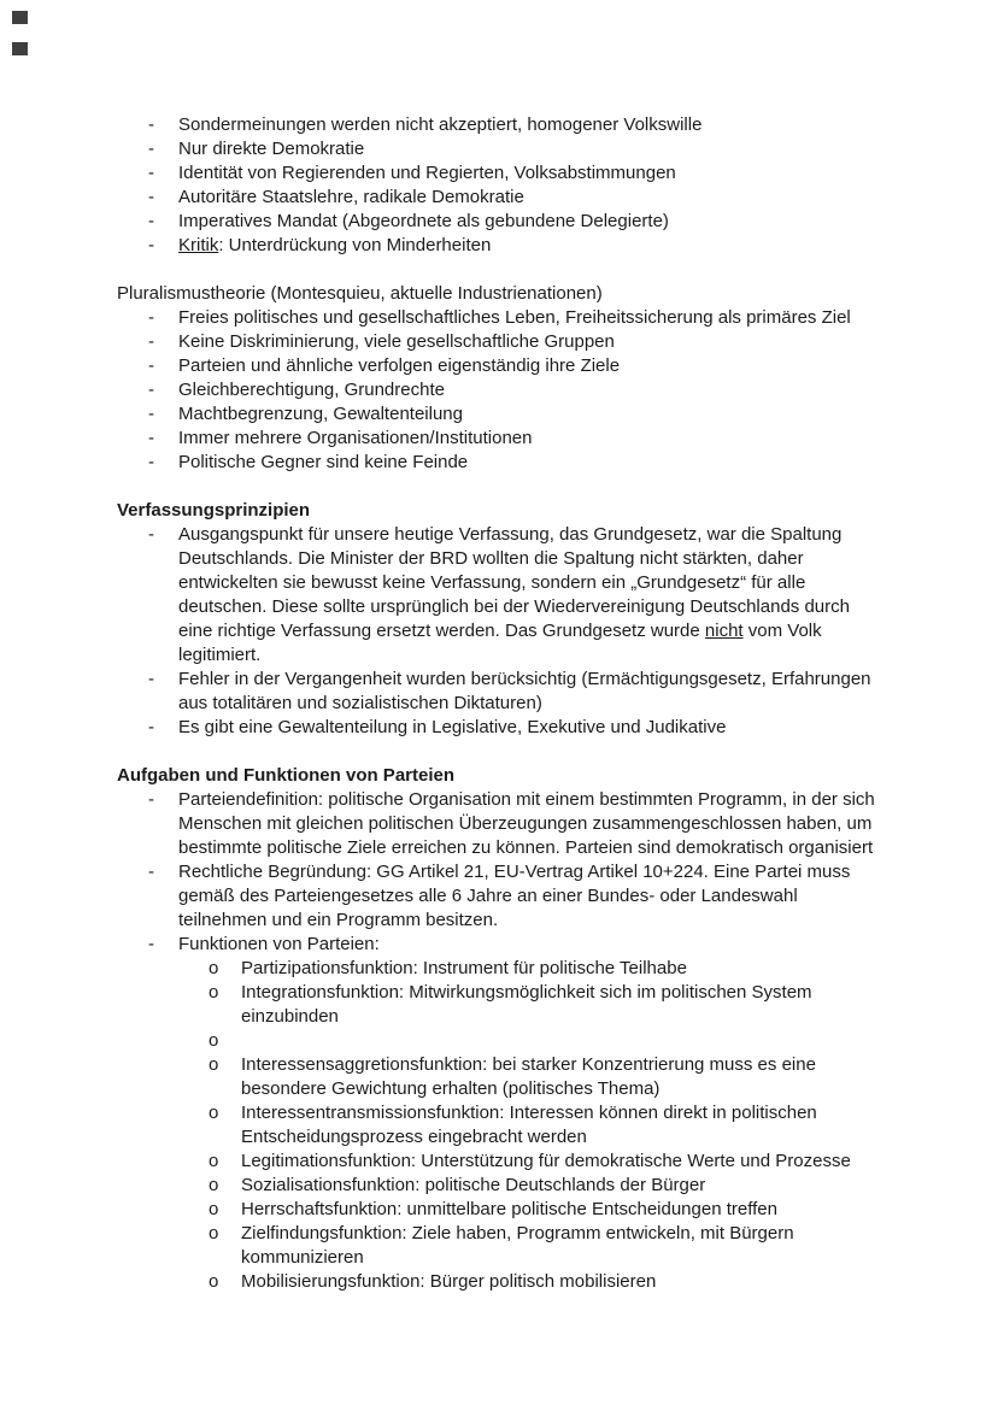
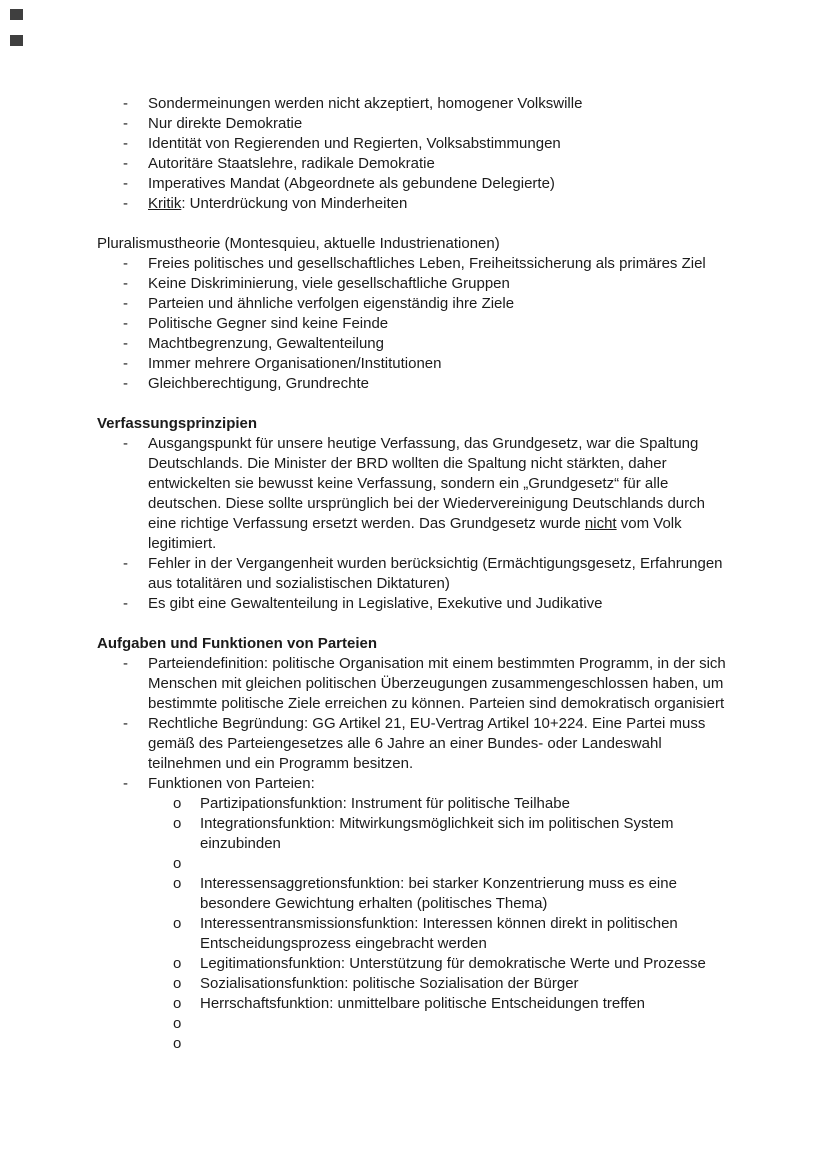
  -
  Sondermeinungen werden nicht akzeptiert, homogener Volkswille
  -
  Nur direkte Demokratie
  -
  Identität von Regierenden und Regierten, Volksabstimmungen
  -
  Autoritäre Staatslehre, radikale Demokratie
  -
  Imperatives Mandat (Abgeordnete als gebundene Delegierte)
  -
  Kritik: Unterdrückung von Minderheiten
  Pluralismustheorie (Montesquieu, aktuelle Industrienationen)
  -
  Freies politisches und gesellschaftliches Leben, Freiheitssicherung als primäres Ziel
  -
  Keine Diskriminierung, viele gesellschaftliche Gruppen
  -
  Parteien und ähnliche verfolgen eigenständig ihre Ziele
  -
- Gleichberechtigung, Grundrechte
+ Politische Gegner sind keine Feinde
  -
  Machtbegrenzung, Gewaltenteilung
  -
  Immer mehrere Organisationen/Institutionen
  -
- Politische Gegner sind keine Feinde
+ Gleichberechtigung, Grundrechte
  Verfassungsprinzipien
  -
  Ausgangspunkt für unsere heutige Verfassung, das Grundgesetz, war die Spaltung Deutschlands. Die Minister der BRD wollten die Spaltung nicht stärkten, daher entwickelten sie bewusst keine Verfassung, sondern ein „Grundgesetz“ für alle deutschen. Diese sollte ursprünglich bei der Wiedervereinigung Deutschlands durch eine richtige Verfassung ersetzt werden. Das Grundgesetz wurde nicht vom Volk legitimiert.
  -
  Fehler in der Vergangenheit wurden berücksichtig (Ermächtigungsgesetz, Erfahrungen aus totalitären und sozialistischen Diktaturen)
  -
  Es gibt eine Gewaltenteilung in Legislative, Exekutive und Judikative
  Aufgaben und Funktionen von Parteien
  -
  Parteiendefinition: politische Organisation mit einem bestimmten Programm, in der sich Menschen mit gleichen politischen Überzeugungen zusammengeschlossen haben, um bestimmte politische Ziele erreichen zu können. Parteien sind demokratisch organisiert
  -
  Rechtliche Begründung: GG Artikel 21, EU-Vertrag Artikel 10+224. Eine Partei muss gemäß des Parteiengesetzes alle 6 Jahre an einer Bundes- oder Landeswahl teilnehmen und ein Programm besitzen.
  -
  Funktionen von Parteien:
  o
  Partizipationsfunktion: Instrument für politische Teilhabe
  o
  Integrationsfunktion: Mitwirkungsmöglichkeit sich im politischen System einzubinden
  o
  o
  Interessensaggretionsfunktion: bei starker Konzentrierung muss es eine besondere Gewichtung erhalten (politisches Thema)
  o
  Interessentransmissionsfunktion: Interessen können direkt in politischen Entscheidungsprozess eingebracht werden
  o
  Legitimationsfunktion: Unterstützung für demokratische Werte und Prozesse
  o
- Sozialisationsfunktion: politische Deutschlands der Bürger
+ Sozialisationsfunktion: politische Sozialisation der Bürger
  o
  Herrschaftsfunktion: unmittelbare politische Entscheidungen treffen
  o
- Zielfindungsfunktion: Ziele haben, Programm entwickeln, mit Bürgern kommunizieren
  o
- Mobilisierungsfunktion: Bürger politisch mobilisieren
